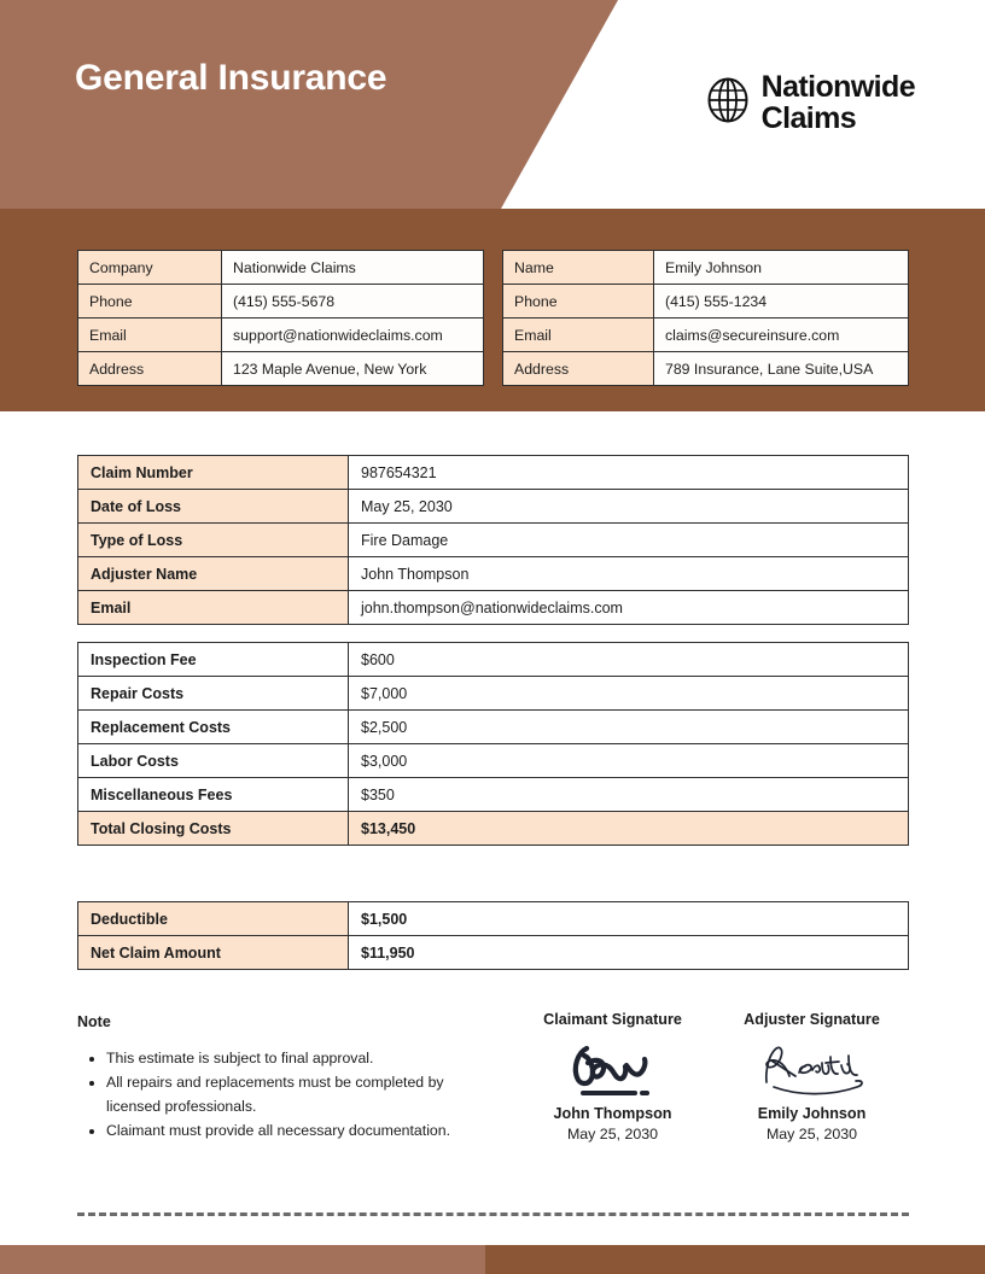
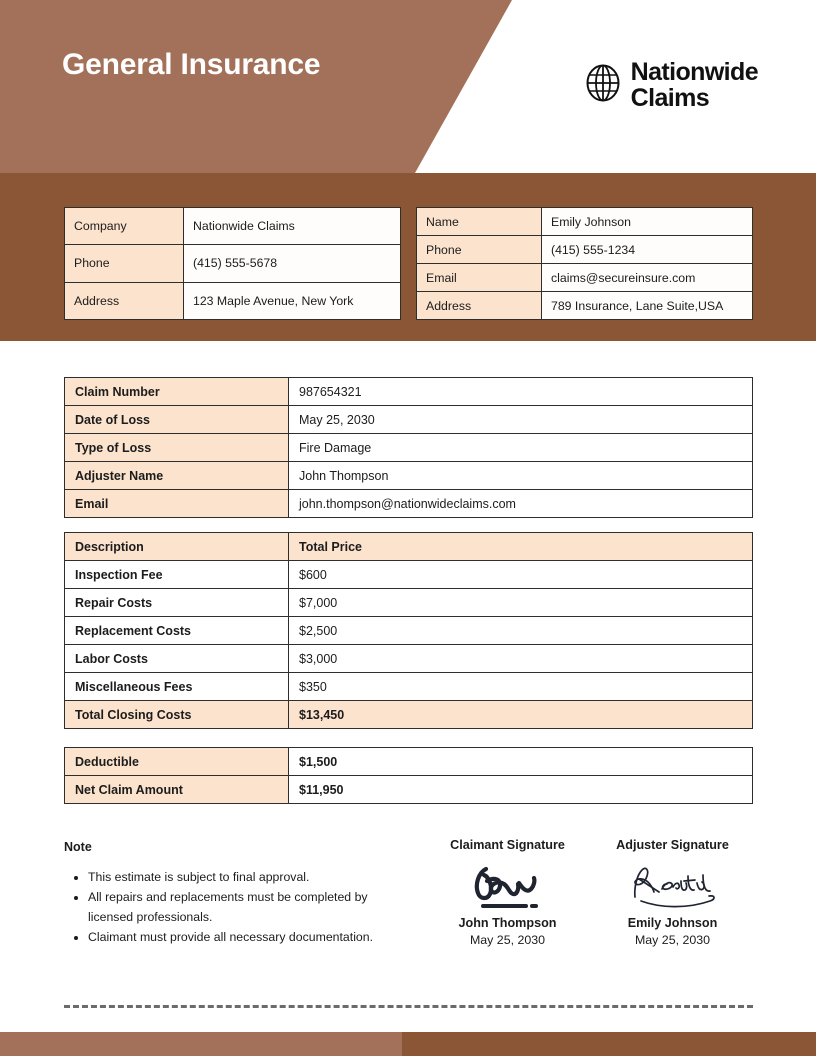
  General Insurance
  Nationwide
  Claims
  Company	Nationwide Claims
  Phone	(415) 555-5678
- Email	support@nationwideclaims.com
  Address	123 Maple Avenue, New York
  Name	Emily Johnson
  Phone	(415) 555-1234
  Email	claims@secureinsure.com
  Address	789 Insurance, Lane Suite,USA
  Claim Number	987654321
  Date of Loss	May 25, 2030
  Type of Loss	Fire Damage
  Adjuster Name	John Thompson
  Email	john.thompson@nationwideclaims.com
+ Description	Total Price
  Inspection Fee	$600
  Repair Costs	$7,000
  Replacement Costs	$2,500
  Labor Costs	$3,000
  Miscellaneous Fees	$350
  Total Closing Costs	$13,450
  Deductible	$1,500
  Net Claim Amount	$11,950
  Note
  This estimate is subject to final approval.
  All repairs and replacements must be completed by licensed professionals.
  Claimant must provide all necessary documentation.
  Claimant Signature
  John Thompson
  May 25, 2030
  Adjuster Signature
  Emily Johnson
  May 25, 2030
